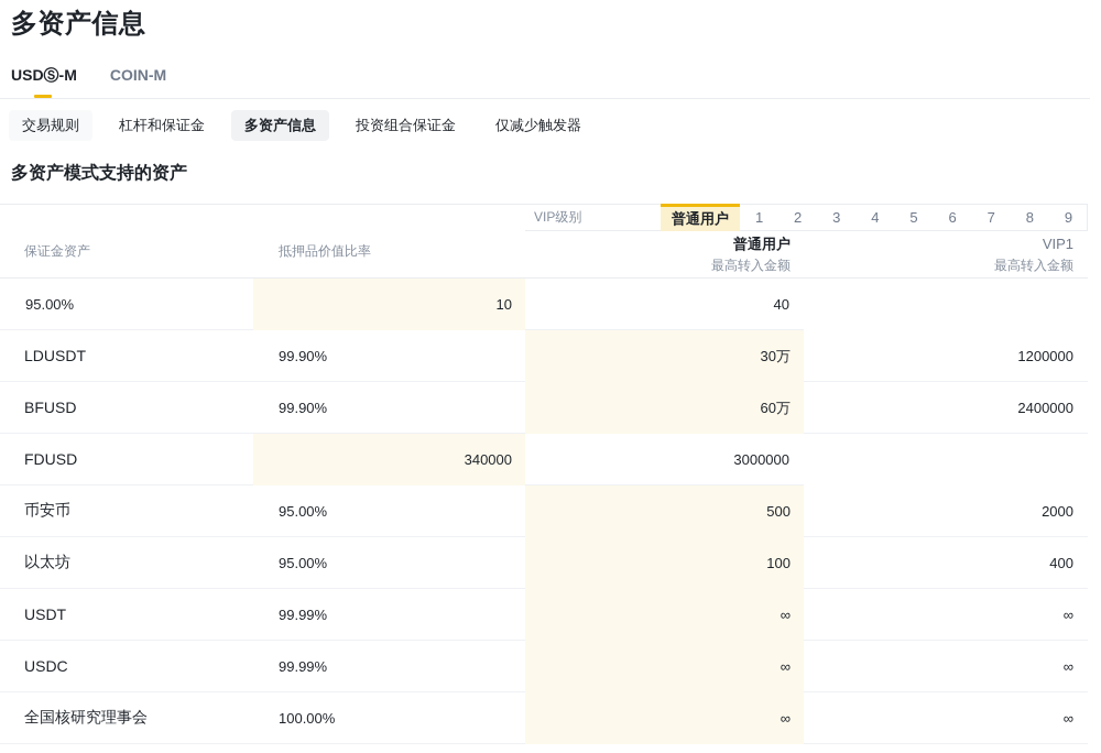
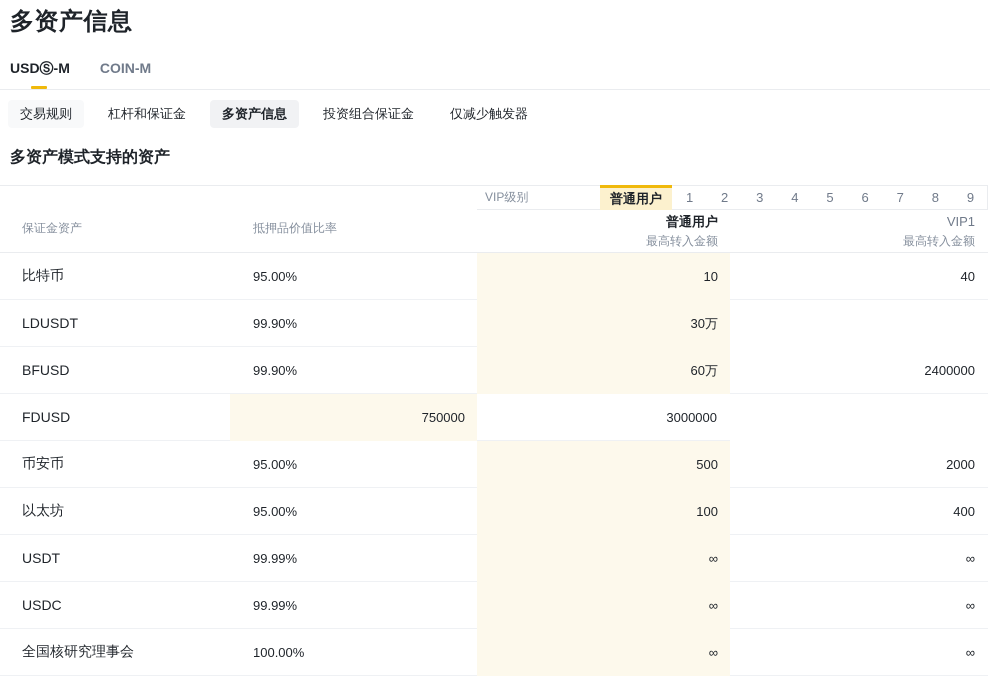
  多资产信息
  USDⓈ-M
  COIN-M
  交易规则
  杠杆和保证金
  多资产信息
  投资组合保证金
  仅减少触发器
  多资产模式支持的资产
  VIP级别
  普通用户
  1
  2
  3
  4
  5
  6
  7
  8
  9
  保证金资产
  抵押品价值比率
  普通用户
  最高转入金额
  VIP1
  最高转入金额
+ 比特币
  95.00%
  10
  40
  LDUSDT
  99.90%
  30万
- 1200000
  BFUSD
  99.90%
  60万
  2400000
  FDUSD
- 340000
+ 750000
  3000000
  币安币
  95.00%
  500
  2000
  以太坊
  95.00%
  100
  400
  USDT
  99.99%
  ∞
  ∞
  USDC
  99.99%
  ∞
  ∞
  全国核研究理事会
  100.00%
  ∞
  ∞
